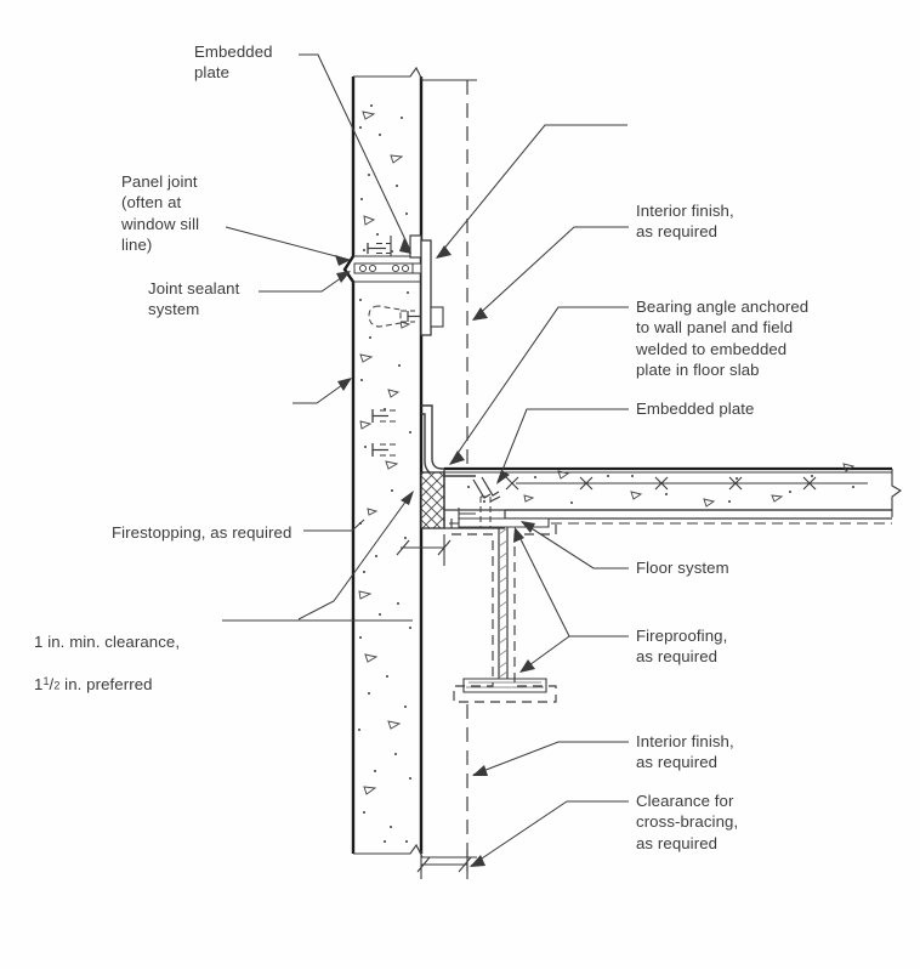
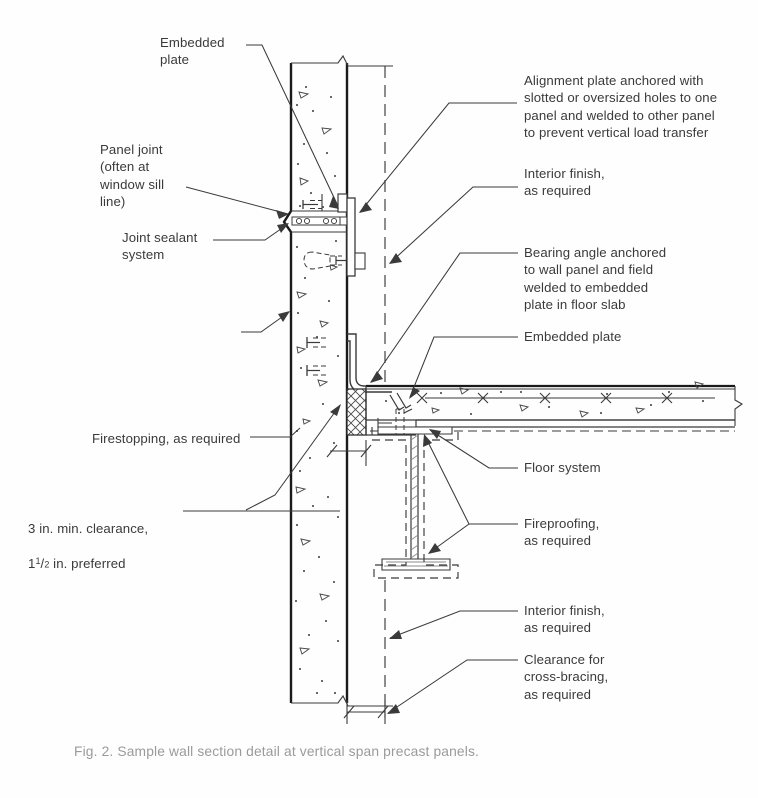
  Embedded
  plate
  Panel joint
  (often at
  window sill
  line)
  Joint sealant
  system
  Firestopping, as required
- 1 in. min. clearance,
+ 3 in. min. clearance,
  11/2 in. preferred
+ Alignment plate anchored with
+ slotted or oversized holes to one
+ panel and welded to other panel
+ to prevent vertical load transfer
  Interior finish,
  as required
  Bearing angle anchored
  to wall panel and field
  welded to embedded
  plate in floor slab
  Embedded plate
  Floor system
  Fireproofing,
  as required
  Interior finish,
  as required
  Clearance for
  cross-bracing,
  as required
+ Fig. 2. Sample wall section detail at vertical span precast panels.
